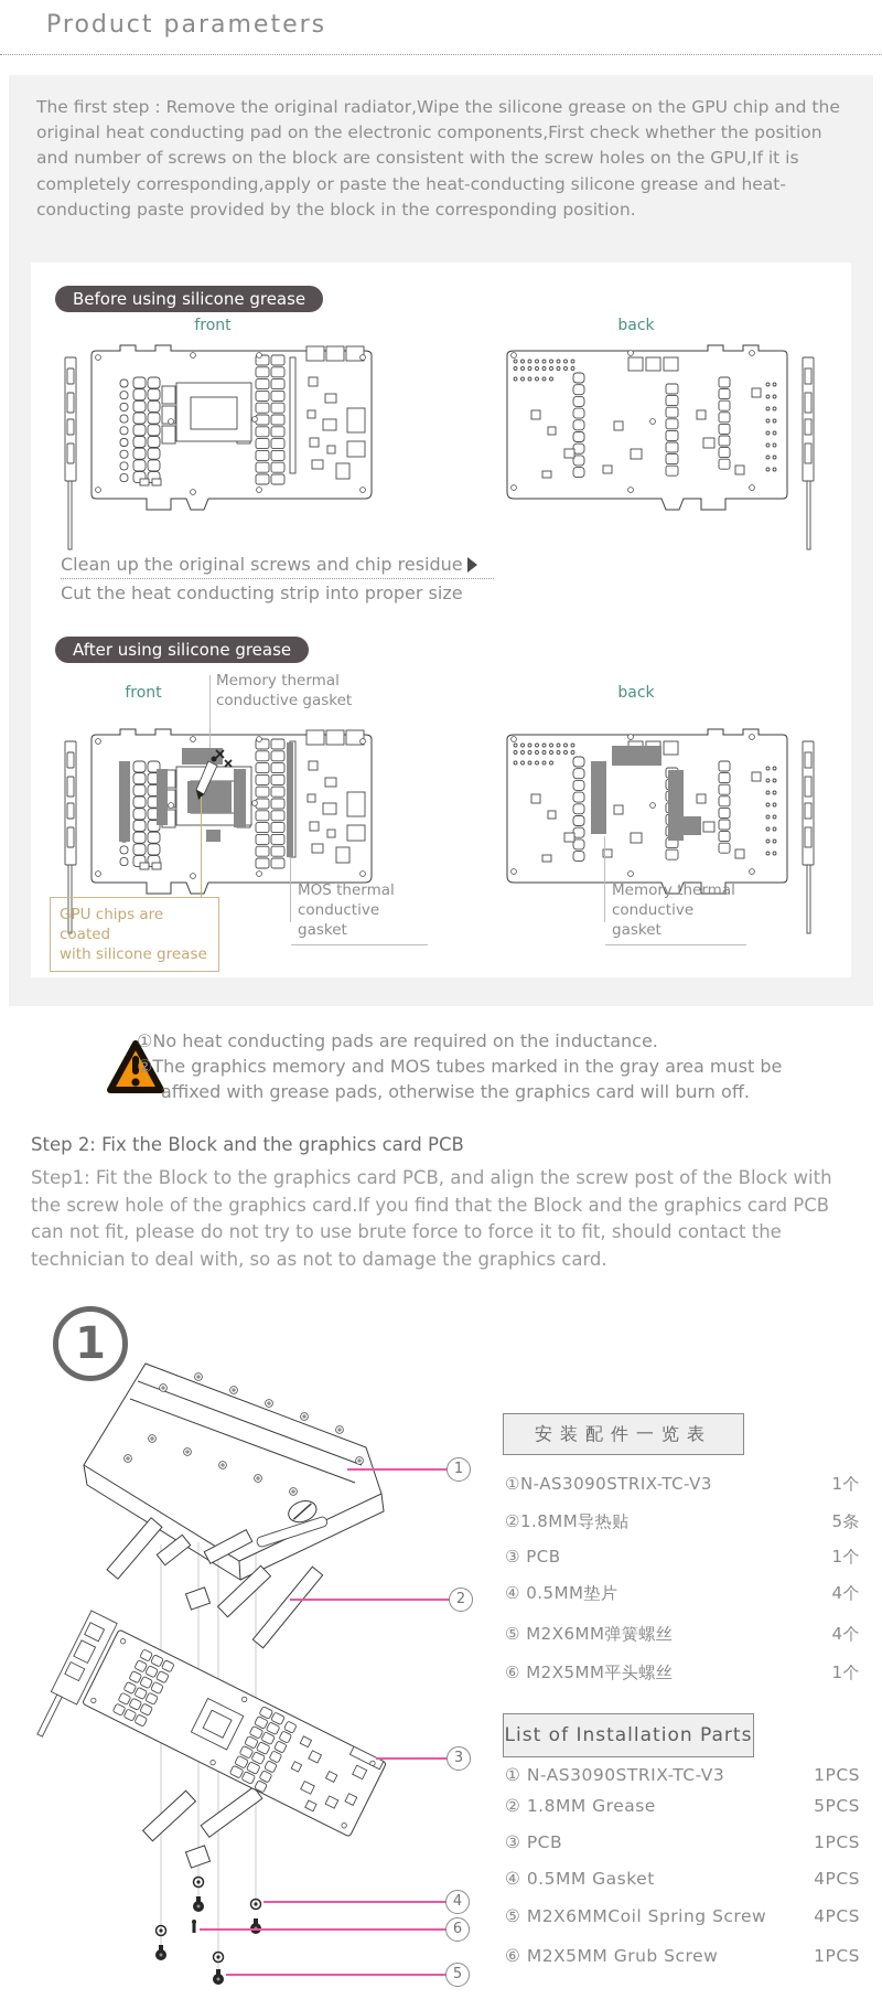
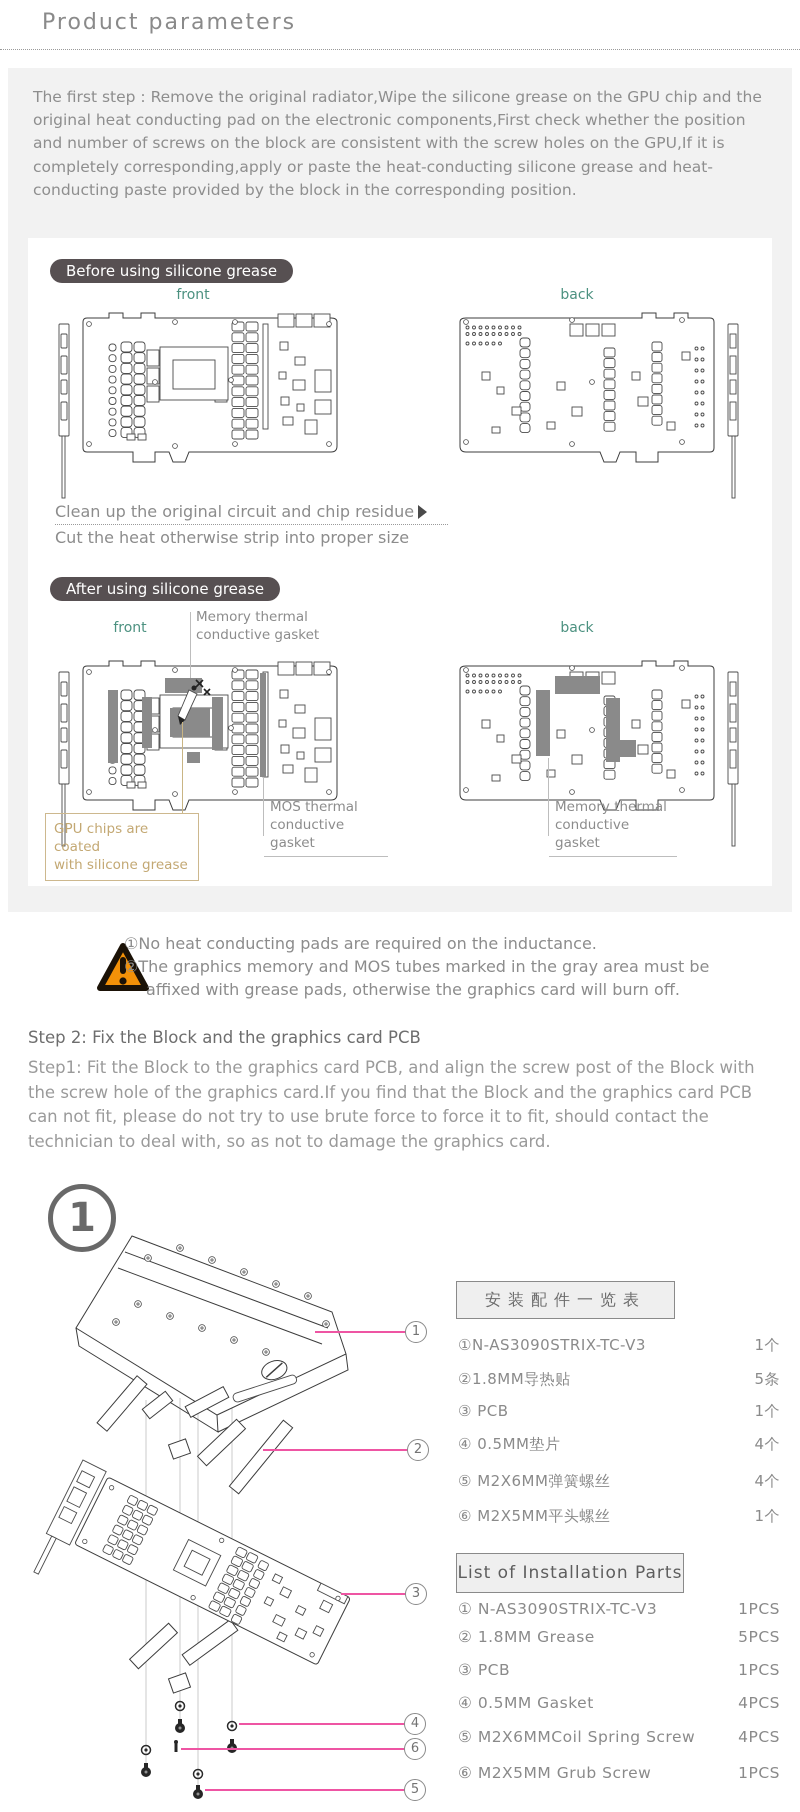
  Product parameters
  The first step : Remove the original radiator,Wipe the silicone grease on the GPU chip and the original heat conducting pad on the electronic components,First check whether the position and number of screws on the block are consistent with the screw holes on the GPU,If it is completely corresponding,apply or paste the heat-conducting silicone grease and heat-conducting paste provided by the block in the corresponding position.
  Before using silicone grease
  front
  back
- Clean up the original screws and chip residue
+ Clean up the original circuit and chip residue
- Cut the heat conducting strip into proper size
+ Cut the heat otherwise strip into proper size
  After using silicone grease
  front
  back
  Memory thermal
  conductive gasket
  MOS thermal
  conductive gasket
  Memory thermal
  conductive gasket
  GPU chips are coated
  with silicone grease
  ①No heat conducting pads are required on the inductance.
  ②The graphics memory and MOS tubes marked in the gray area must be
  affixed with grease pads, otherwise the graphics card will burn off.
  Step 2: Fix the Block and the graphics card PCB
  Step1: Fit the Block to the graphics card PCB, and align the screw post of the Block with the screw hole of the graphics card.If you find that the Block and the graphics card PCB can not fit, please do not try to use brute force to force it to fit, should contact the technician to deal with, so as not to damage the graphics card.
  1
  1
  2
  3
  4
  6
  5
  安装配件一览表
  ①N-AS3090STRIX-TC-V3
  1个
  ②1.8MM导热贴
  5条
  ③ PCB
  1个
  ④ 0.5MM垫片
  4个
  ⑤ M2X6MM弹簧螺丝
  4个
  ⑥ M2X5MM平头螺丝
  1个
  List of Installation Parts
  ① N-AS3090STRIX-TC-V3
  1PCS
  ② 1.8MM Grease
  5PCS
  ③ PCB
  1PCS
  ④ 0.5MM Gasket
  4PCS
  ⑤ M2X6MMCoil Spring Screw
  4PCS
  ⑥ M2X5MM Grub Screw
  1PCS
